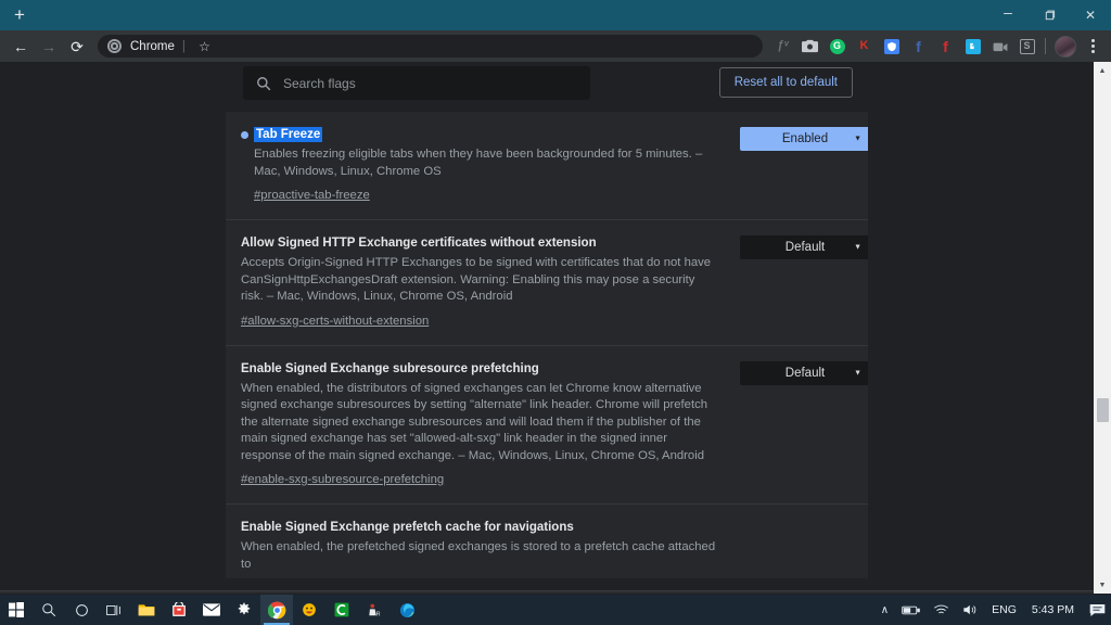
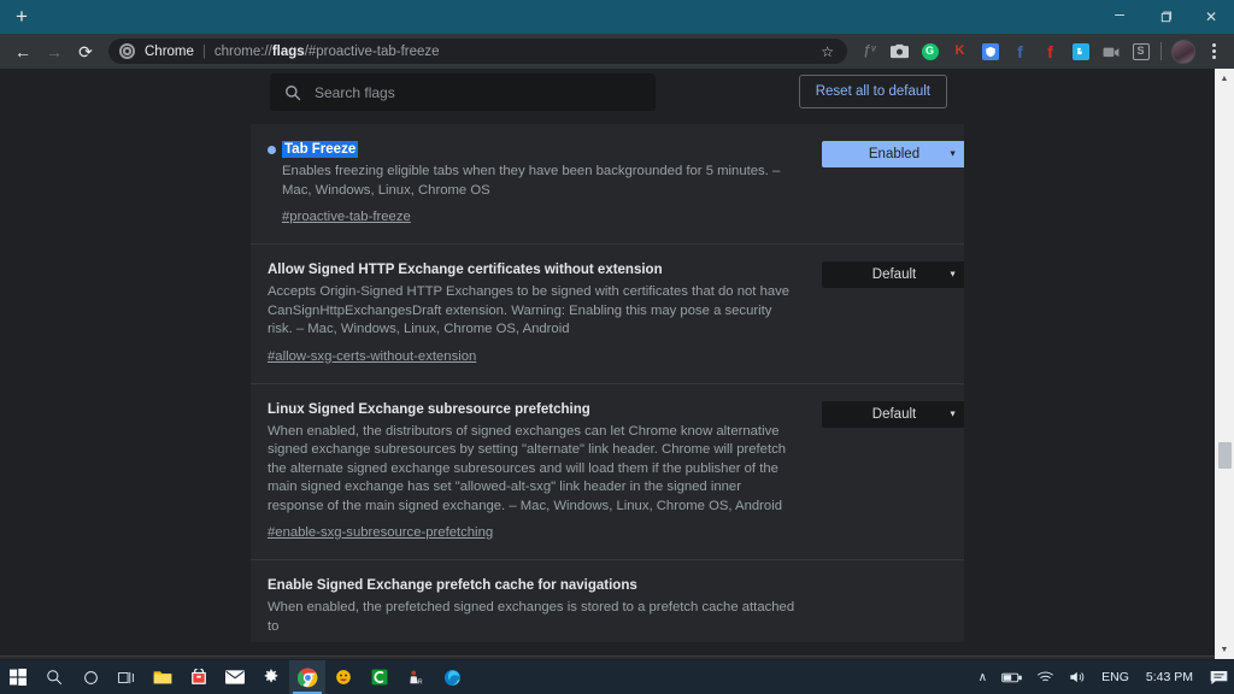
  +
  –
  ✕
  ←
  →
  ⟳
  Chrome
  |
+ chrome://flags/#proactive-tab-freeze
  ☆
  ƒᵛ
  G
  K
  f
  f
  S
  Search flags
  Reset all to default
  Tab Freeze
  Enables freezing eligible tabs when they have been backgrounded for 5 minutes. – Mac, Windows, Linux, Chrome OS
  #proactive-tab-freeze
  Enabled
  Allow Signed HTTP Exchange certificates without extension
  Accepts Origin-Signed HTTP Exchanges to be signed with certificates that do not have CanSignHttpExchangesDraft extension. Warning: Enabling this may pose a security risk. – Mac, Windows, Linux, Chrome OS, Android
  #allow-sxg-certs-without-extension
  Default
- Enable Signed Exchange subresource prefetching
+ Linux Signed Exchange subresource prefetching
  When enabled, the distributors of signed exchanges can let Chrome know alternative signed exchange subresources by setting "alternate" link header. Chrome will prefetch the alternate signed exchange subresources and will load them if the publisher of the main signed exchange has set "allowed-alt-sxg" link header in the signed inner response of the main signed exchange. – Mac, Windows, Linux, Chrome OS, Android
  #enable-sxg-subresource-prefetching
  Default
  Enable Signed Exchange prefetch cache for navigations
  When enabled, the prefetched signed exchanges is stored to a prefetch cache attached to
  ∧
  ENG
  5:43 PM
